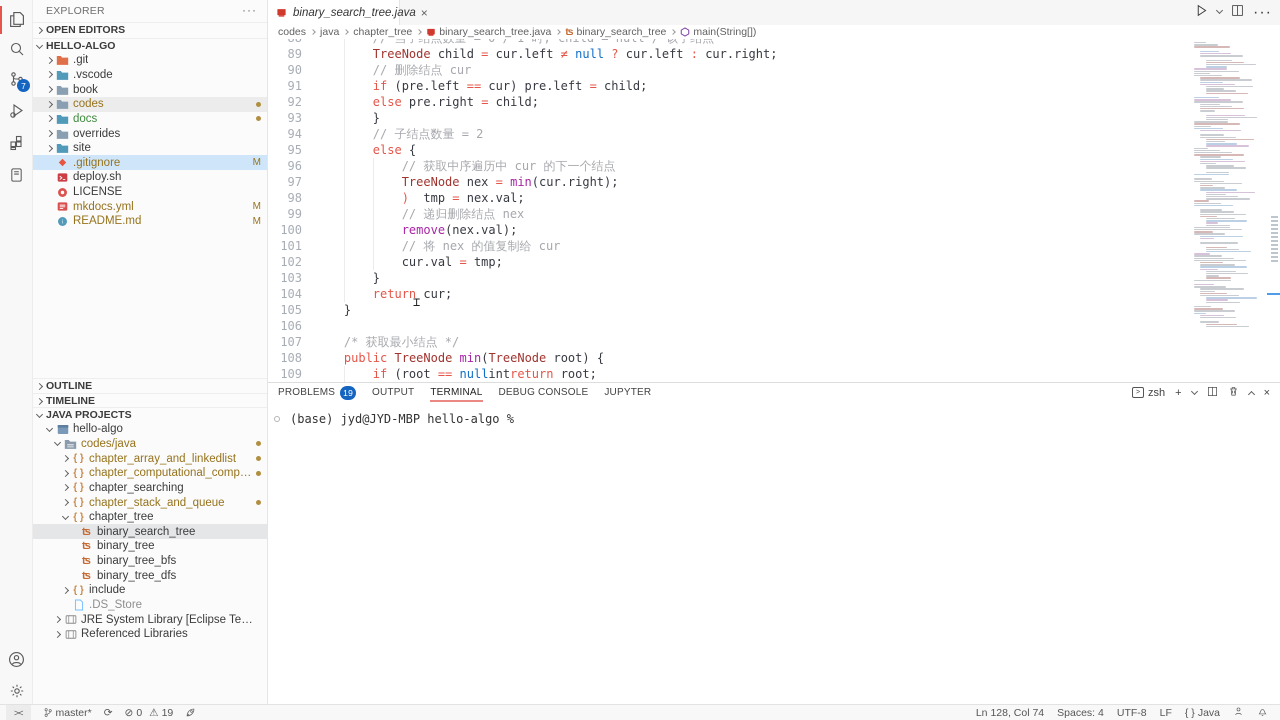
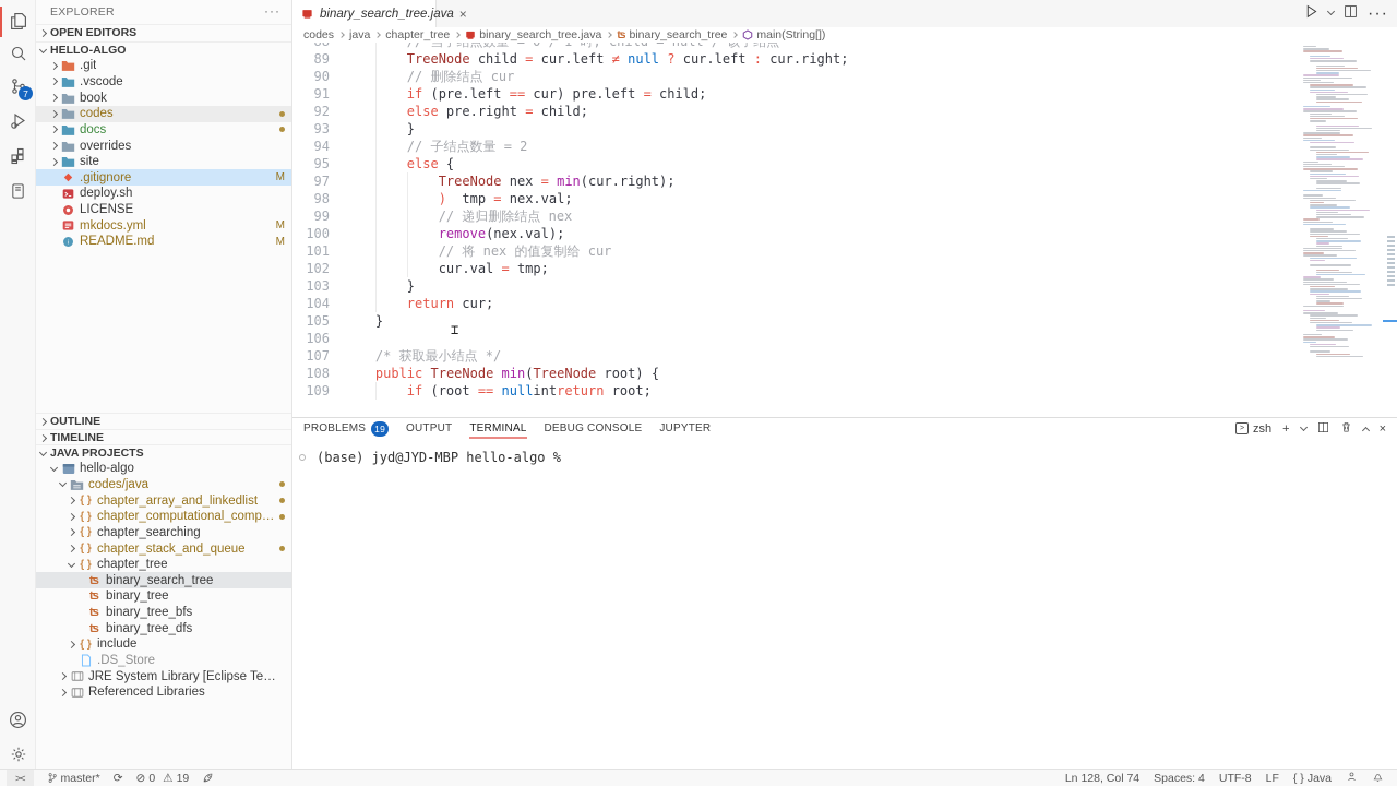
  7
  EXPLORER
  ···
  OPEN EDITORS
  HELLO-ALGO
  .git
  .vscode
  book
  codes
  docs
  overrides
  site
  .gitignore
  M
  deploy.sh
  LICENSE
  mkdocs.yml
  M
  README.md
  M
  OUTLINE
  TIMELINE
  JAVA PROJECTS
  hello-algo
  codes/java
  { }
  chapter_array_and_linkedlist
  { }
  chapter_computational_complex
  { }
  chapter_searching
  { }
  chapter_stack_and_queue
  { }
  chapter_tree
  ʦ
  binary_search_tree
  ʦ
  binary_tree
  ʦ
  binary_tree_bfs
  ʦ
  binary_tree_dfs
  { }
  include
  .DS_Store
  JRE System Library [Eclipse Temur
  Referenced Libraries
  binary_search_tree.java
  ×
  ···
  codes
  java
  chapter_tree
  binary_search_tree.java
  ʦ
  binary_search_tree
  main(String[])
  89
  TreeNode child = cur.left ≠ null ? cur.left : cur.right;
  90
  // 删除结点 cur
  91
  if (pre.left == cur) pre.left = child;
  92
  else pre.right = child;
  93
  }
  94
  // 子结点数量 = 2
  95
  else {
- 96
- // 获取中序遍历中 cur 的下一个结点
  97
  TreeNode nex = min(cur.right);
  98
  ) tmp = nex.val;
  99
  // 递归删除结点 nex
  100
  remove(nex.val);
  101
  // 将 nex 的值复制给 cur
  102
  cur.val = tmp;
  103
  }
  104
  return cur;
  105
  }
  106
  107
  /* 获取最小结点 */
  108
  public TreeNode min(TreeNode root) {
  109
  if (root == nullintreturn root;
  ⌶
  PROBLEMS
  19
  OUTPUT
  TERMINAL
  DEBUG CONSOLE
  JUPYTER
  zsh
  +
  ×
  (base) jyd@JYD-MBP hello-algo %
  ><
  master*
  ⟳
  ⊘
  0
  ⚠
  19
  Ln 128, Col 74
  Spaces: 4
  UTF-8
  LF
  { }
  Java
